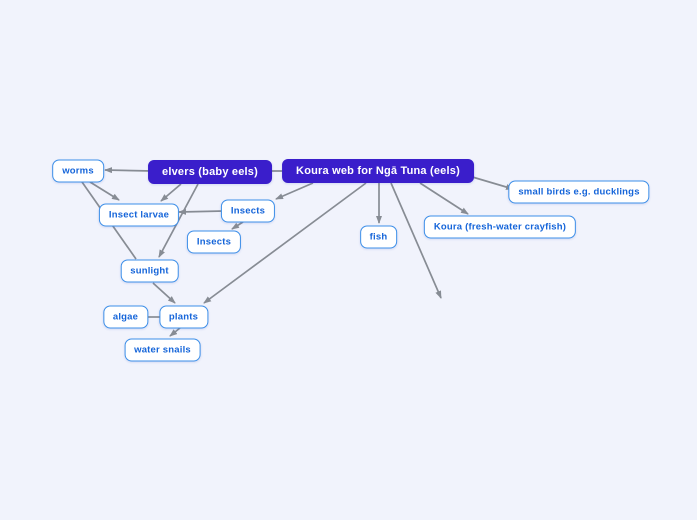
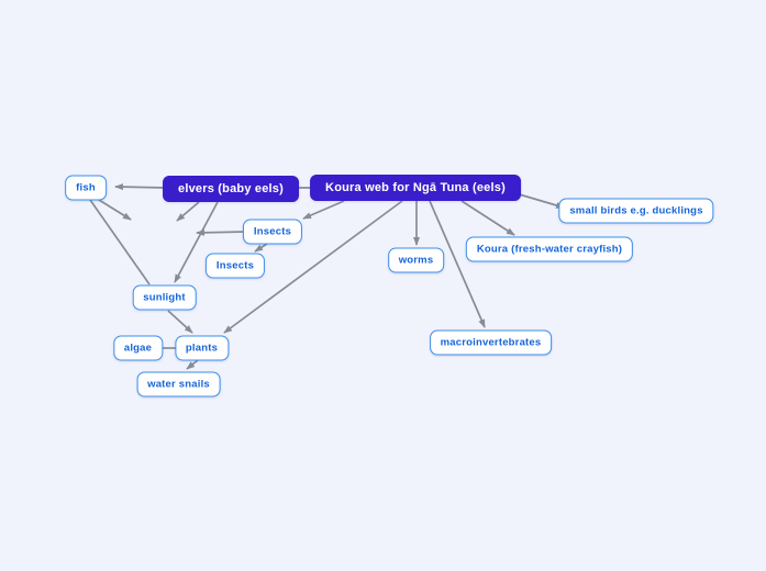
  Koura web for Ngā Tuna (eels)
  elvers (baby eels)
- worms
+ fish
  small birds e.g. ducklings
- Insect larvae
  Insects
  Insects
  Koura (fresh-water crayfish)
- fish
+ worms
  sunlight
+ macroinvertebrates
  algae
  plants
  water snails
